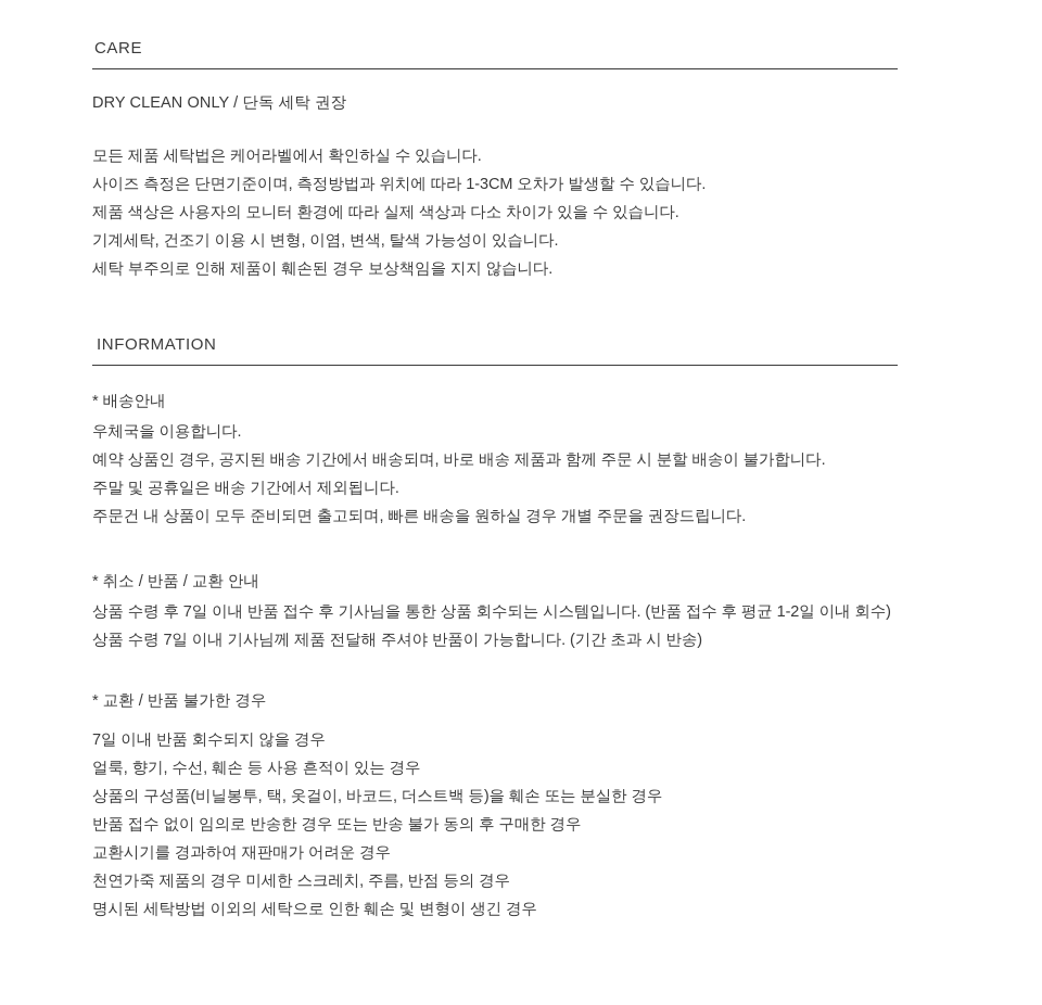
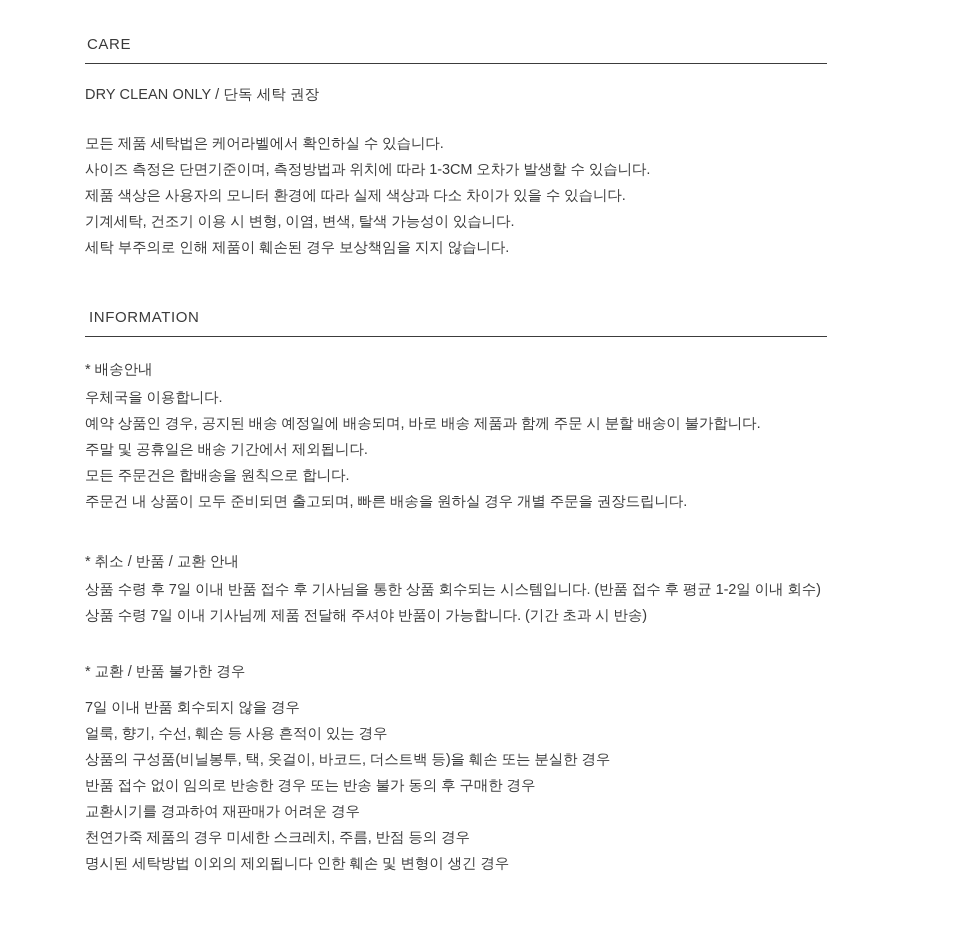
  CARE
  DRY CLEAN ONLY / 단독 세탁 권장
  모든 제품 세탁법은 케어라벨에서 확인하실 수 있습니다.
  사이즈 측정은 단면기준이며, 측정방법과 위치에 따라 1-3CM 오차가 발생할 수 있습니다.
  제품 색상은 사용자의 모니터 환경에 따라 실제 색상과 다소 차이가 있을 수 있습니다.
  기계세탁, 건조기 이용 시 변형, 이염, 변색, 탈색 가능성이 있습니다.
  세탁 부주의로 인해 제품이 훼손된 경우 보상책임을 지지 않습니다.
  INFORMATION
  * 배송안내
  우체국을 이용합니다.
- 예약 상품인 경우, 공지된 배송 기간에서 배송되며, 바로 배송 제품과 함께 주문 시 분할 배송이 불가합니다.
+ 예약 상품인 경우, 공지된 배송 예정일에 배송되며, 바로 배송 제품과 함께 주문 시 분할 배송이 불가합니다.
  주말 및 공휴일은 배송 기간에서 제외됩니다.
+ 모든 주문건은 합배송을 원칙으로 합니다.
  주문건 내 상품이 모두 준비되면 출고되며, 빠른 배송을 원하실 경우 개별 주문을 권장드립니다.
  * 취소 / 반품 / 교환 안내
  상품 수령 후 7일 이내 반품 접수 후 기사님을 통한 상품 회수되는 시스템입니다. (반품 접수 후 평균 1-2일 이내 회수)
  상품 수령 7일 이내 기사님께 제품 전달해 주셔야 반품이 가능합니다. (기간 초과 시 반송)
  * 교환 / 반품 불가한 경우
  7일 이내 반품 회수되지 않을 경우
  얼룩, 향기, 수선, 훼손 등 사용 흔적이 있는 경우
  상품의 구성품(비닐봉투, 택, 옷걸이, 바코드, 더스트백 등)을 훼손 또는 분실한 경우
  반품 접수 없이 임의로 반송한 경우 또는 반송 불가 동의 후 구매한 경우
  교환시기를 경과하여 재판매가 어려운 경우
  천연가죽 제품의 경우 미세한 스크레치, 주름, 반점 등의 경우
- 명시된 세탁방법 이외의 세탁으로 인한 훼손 및 변형이 생긴 경우
+ 명시된 세탁방법 이외의 제외됩니다 인한 훼손 및 변형이 생긴 경우
